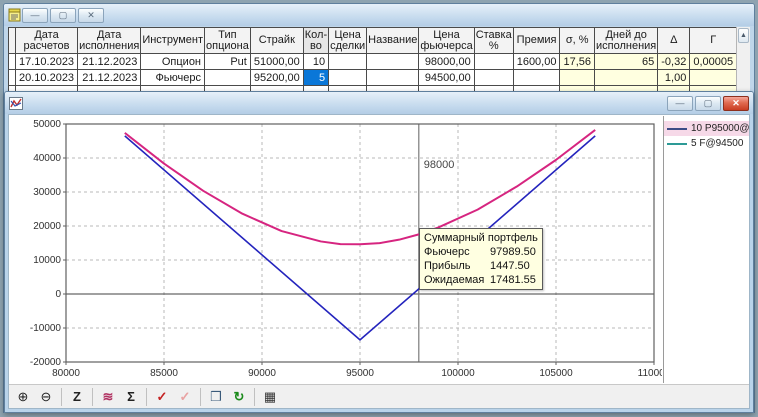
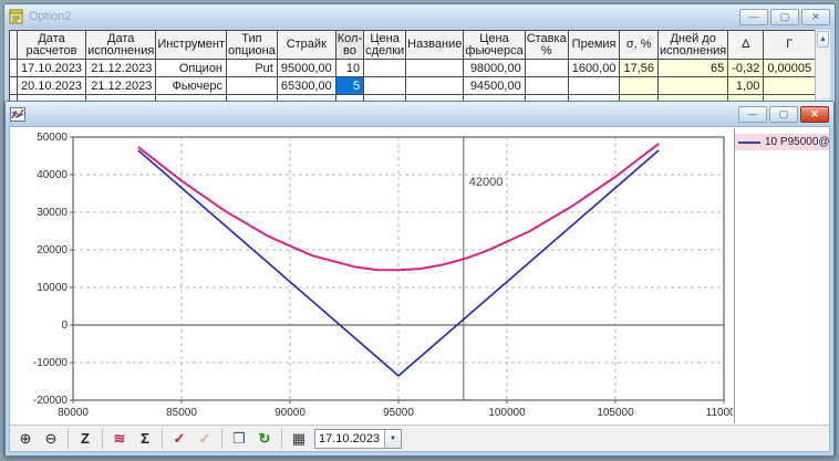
+ Option2
  —
  ▢
  ✕
  	Дата расчетов	Дата исполнения	Инструмент	Тип опциона	Страйк	Кол-во	Цена сделки	Название	Цена фьючерса	Ставка %	Премия	σ, %	Дней до исполнения	Δ	Γ
- 	17.10.2023	21.12.2023	Опцион	Put	51000,00	10			98000,00		1600,00	17,56	65	-0,32	0,00005
+ 	17.10.2023	21.12.2023	Опцион	Put	95000,00	10			98000,00		1600,00	17,56	65	-0,32	0,00005
- 	20.10.2023	21.12.2023	Фьючерс		95200,00	5			94500,00					1,00
+ 	20.10.2023	21.12.2023	Фьючерс		65300,00	5			94500,00					1,00
  —
  ▢
  ✕
- 98000
+ 42000
  80000
  85000
  90000
  95000
  100000
  105000
  11000
  -20000
  -10000
  0
  10000
  20000
  30000
  40000
  50000
- Суммарный портфель
- Фьючерс 97989.50
- Прибыль 1447.50
- Ожидаемая 17481.55
- 5 F@94500
  ⊕
  ⊖
  Z
  ≋
  Σ
  ✓
  ✓
  ❒
  ↻
  ▦
+ 17.10.2023
